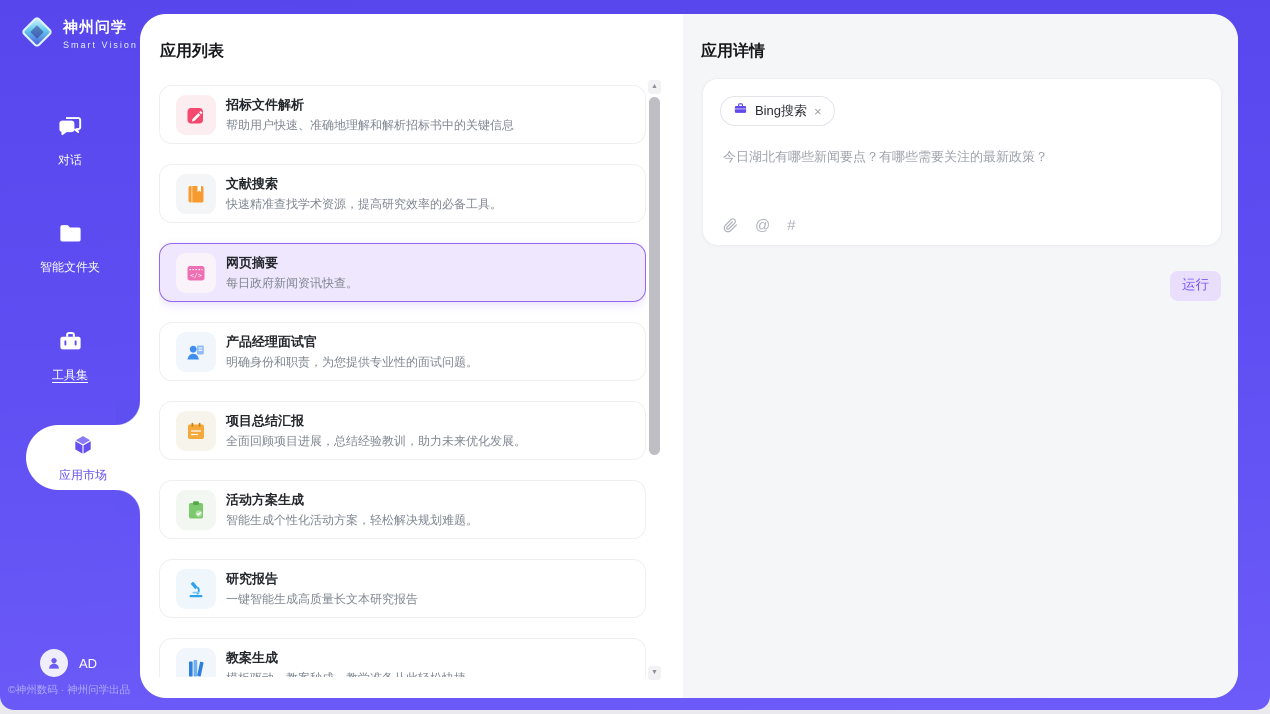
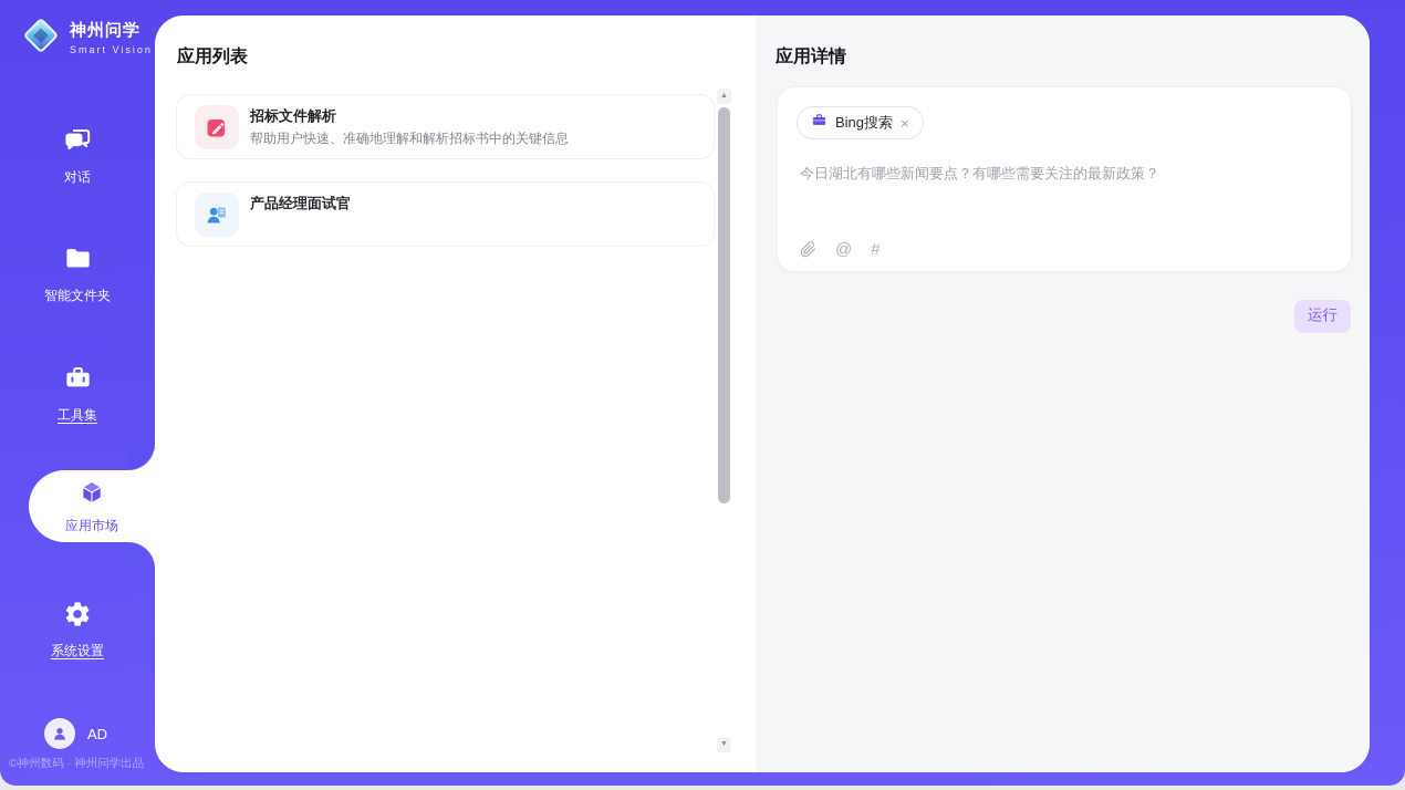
  神州问学
  Smart Vision
  对话
  智能文件夹
  工具集
  应用市场
+ 系统设置
  AD
  ©神州数码 · 神州问学出品
  应用列表
  招标文件解析
  帮助用户快速、准确地理解和解析招标书中的关键信息
- 文献搜索
- 快速精准查找学术资源，提高研究效率的必备工具。
- </>
- 网页摘要
- 每日政府新闻资讯快查。
  产品经理面试官
- 明确身份和职责，为您提供专业性的面试问题。
- 项目总结汇报
- 全面回顾项目进展，总结经验教训，助力未来优化发展。
- 活动方案生成
- 智能生成个性化活动方案，轻松解决规划难题。
- 研究报告
- 一键智能生成高质量长文本研究报告
- 教案生成
  应用详情
  Bing搜索
  ×
  今日湖北有哪些新闻要点？有哪些需要关注的最新政策？
  @
  #
  运行
